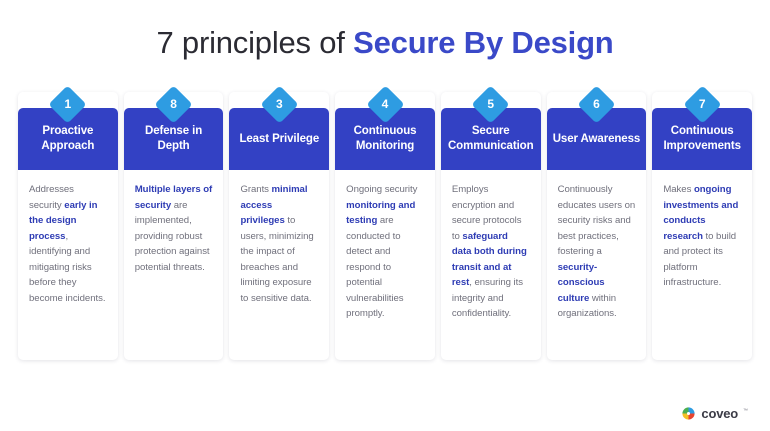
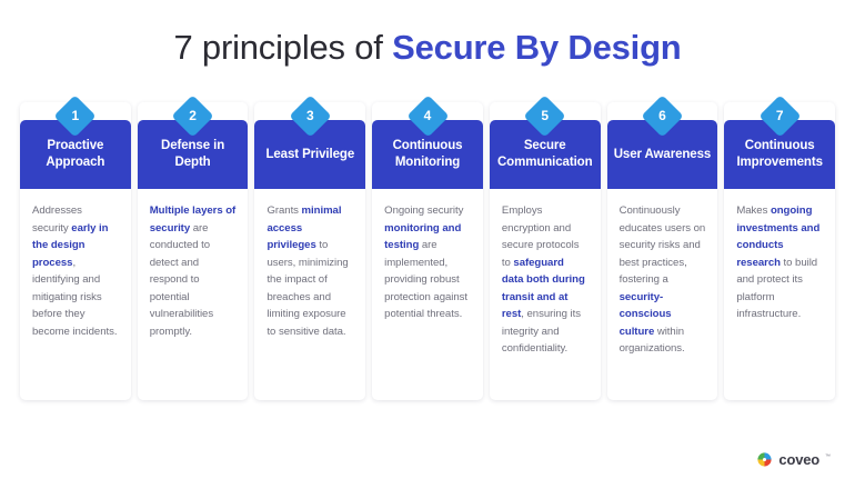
  7 principles of Secure By Design
  1
  Proactive Approach
  Addresses security early in the design process, identifying and mitigating risks before they become incidents.
- 8
+ 2
  Defense in Depth
- Multiple layers of security are implemented, providing robust protection against potential threats.
+ Multiple layers of security are conducted to detect and respond to potential vulnerabilities promptly.
  3
  Least Privilege
  Grants minimal access privileges to users, minimizing the impact of breaches and limiting exposure to sensitive data.
  4
  Continuous Monitoring
- Ongoing security monitoring and testing are conducted to detect and respond to potential vulnerabilities promptly.
+ Ongoing security monitoring and testing are implemented, providing robust protection against potential threats.
  5
  Secure Communication
  Employs encryption and secure protocols to safeguard data both during transit and at rest, ensuring its integrity and confidentiality.
  6
  User Awareness
  Continuously educates users on security risks and best practices, fostering a security-conscious culture within organizations.
  7
  Continuous Improvements
  Makes ongoing investments and conducts research to build and protect its platform infrastructure.
  coveo
